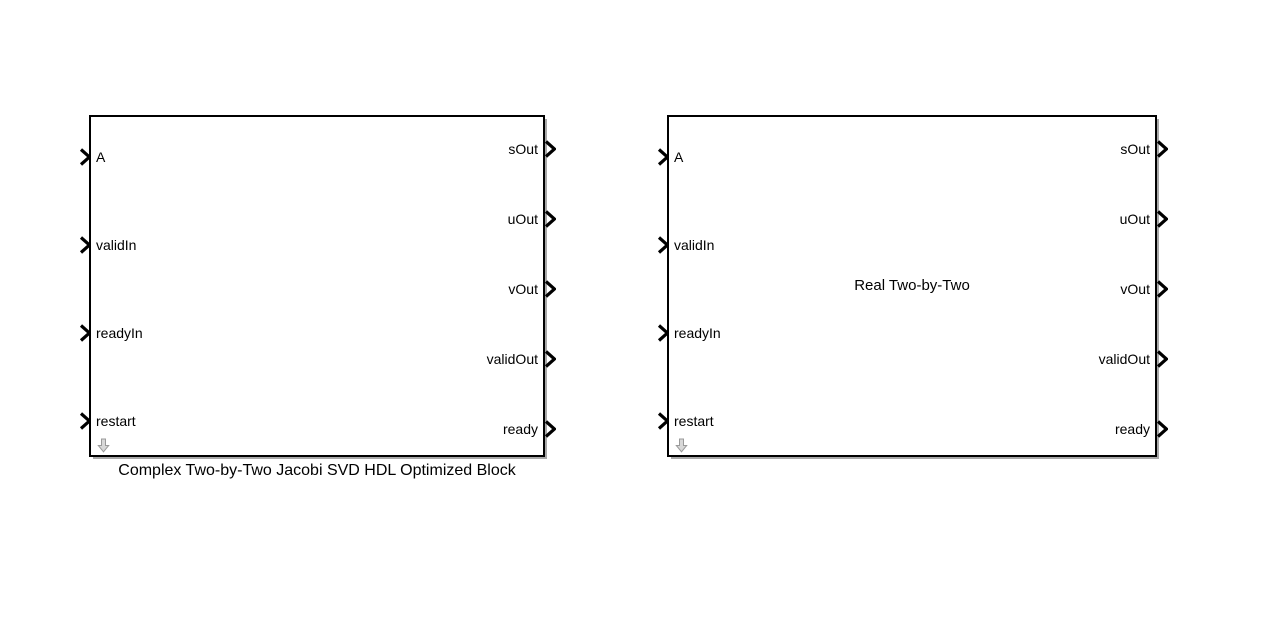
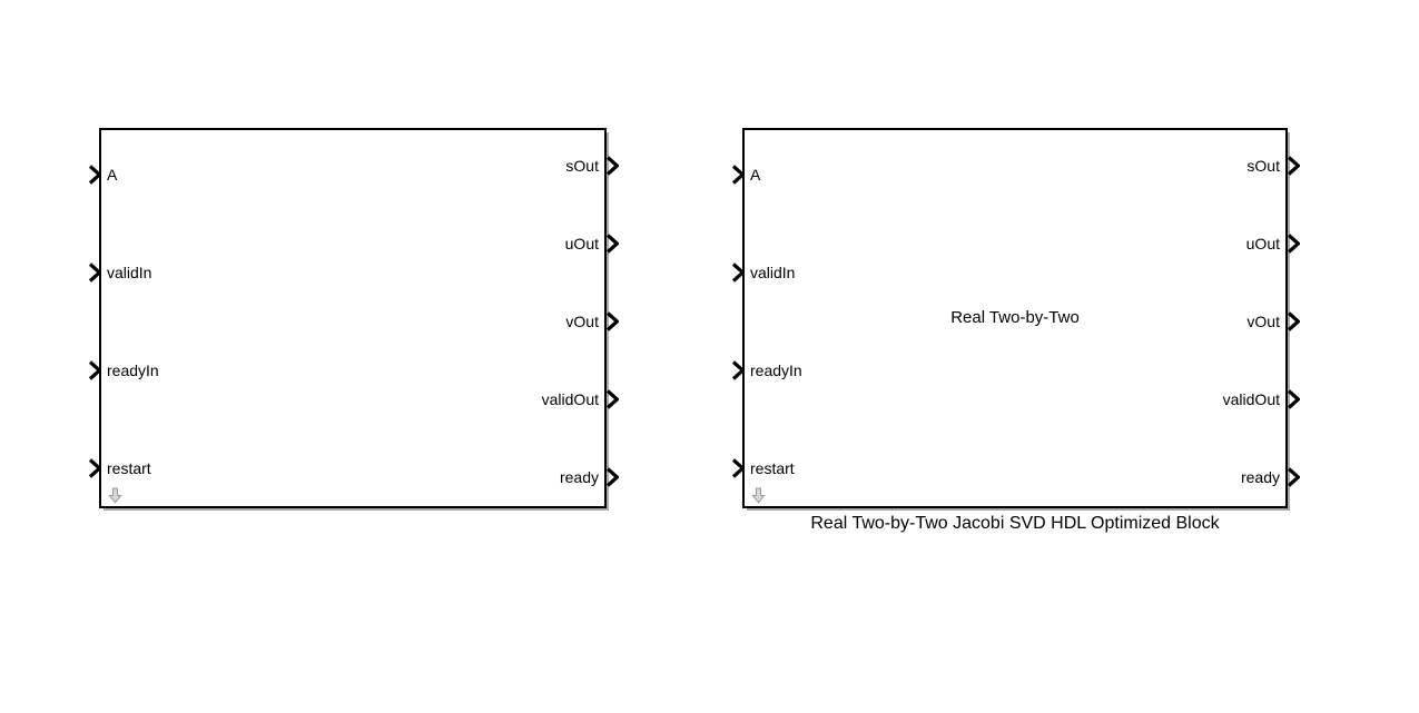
  A
  validIn
  readyIn
  restart
  sOut
  uOut
  vOut
  validOut
  ready
- Complex Two-by-Two Jacobi SVD HDL Optimized Block
  A
  validIn
  readyIn
  restart
  sOut
  uOut
  vOut
  validOut
  ready
  Real Two-by-Two
+ Real Two-by-Two Jacobi SVD HDL Optimized Block
